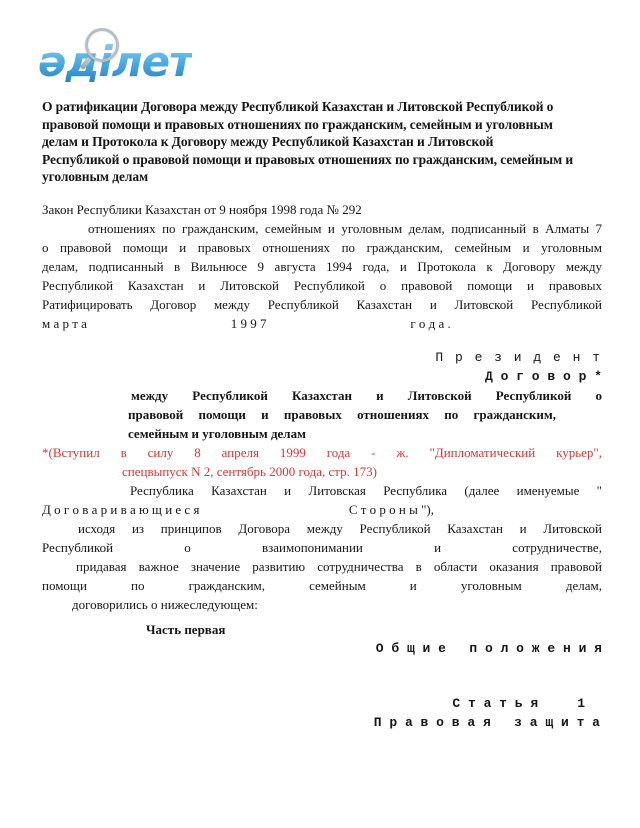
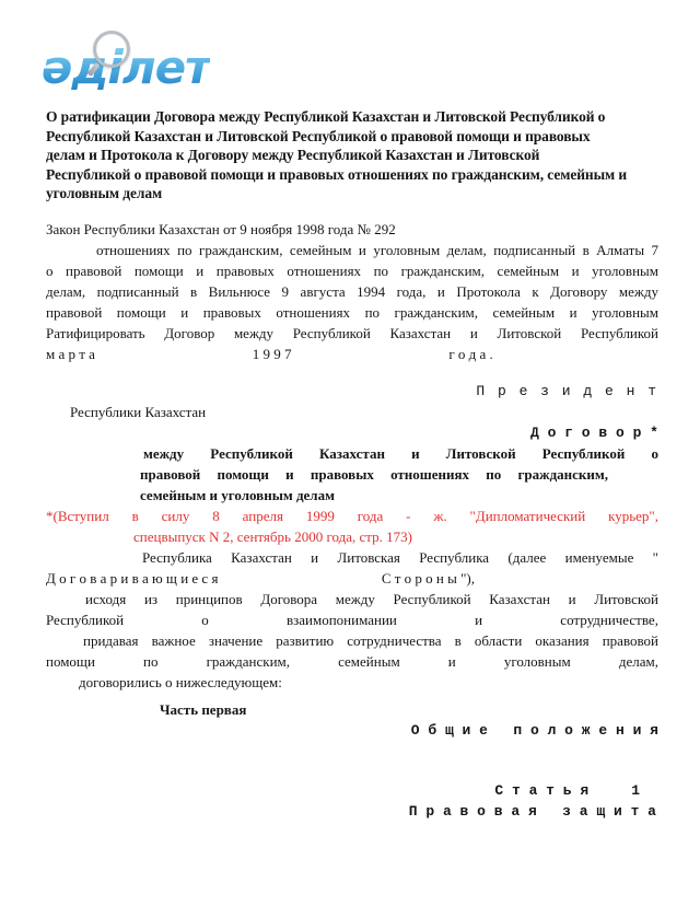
  әділет
  О ратификации Договора между Республикой Казахстан и Литовской Республикой о
- правовой помощи и правовых отношениях по гражданским, семейным и уголовным
+ Республикой Казахстан и Литовской Республикой о правовой помощи и правовых
  делам и Протокола к Договору между Республикой Казахстан и Литовской
  Республикой о правовой помощи и правовых отношениях по гражданским, семейным и
  уголовным делам
  Закон Республики Казахстан от 9 ноября 1998 года № 292
  отношениях по гражданским, семейным и уголовным делам, подписанный в Алматы 7
  о правовой помощи и правовых отношениях по гражданским, семейным и уголовным
  делам, подписанный в Вильнюсе 9 августа 1994 года, и Протокола к Договору между
- Республикой Казахстан и Литовской Республикой о правовой помощи и правовых
+ правовой помощи и правовых отношениях по гражданским, семейным и уголовным
  Ратифицировать Договор между Республикой Казахстан и Литовской Республикой
  м а р т а
  1 9 9 7
  г о д а .
  П р е з и д е н т
+ Республики Казахстан
  Д о г о в о р *
  между Республикой Казахстан и Литовской Республикой о
  правовой помощи и правовых отношениях по гражданским,
  семейным и уголовным делам
  *(Вступил в силу 8 апреля 1999 года - ж. "Дипломатический курьер",
  спецвыпуск N 2, сентябрь 2000 года, стр. 173)
  Республика Казахстан и Литовская Республика (далее именуемые "
  Д о г о в а р и в а ю щ и е с я
  С т о р о н ы "),
  исходя из принципов Договора между Республикой Казахстан и Литовской
  Республикой
  о
  взаимопонимании
  и
  сотрудничестве,
  придавая важное значение развитию сотрудничества в области оказания правовой
  помощи
  по
  гражданским,
  семейным
  и
  уголовным
  делам,
  договорились о нижеследующем:
  Часть первая
  О б щ и е п о л о ж е н и я
  С т а т ь я 1
  П р а в о в а я з а щ и т а
